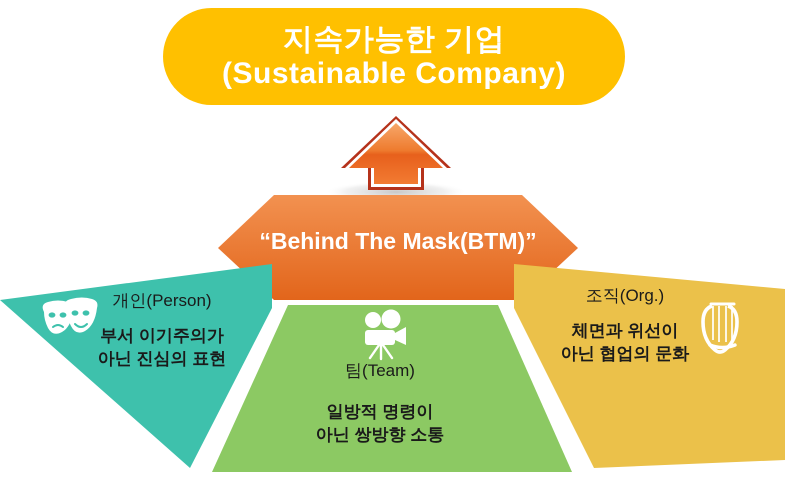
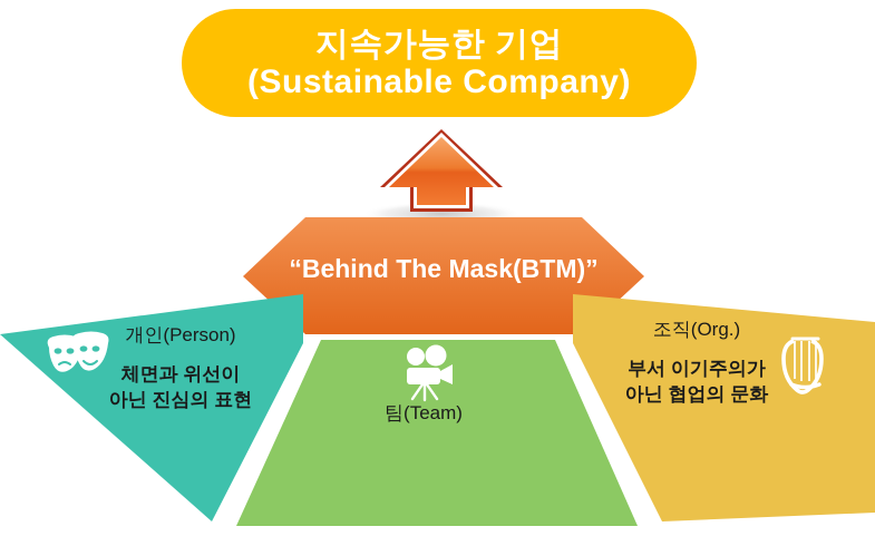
  지속가능한 기업
  (Sustainable Company)
  “Behind The Mask(BTM)”
  개인(Person)
- 부서 이기주의가
+ 체면과 위선이
  아닌 진심의 표현
  팀(Team)
- 일방적 명령이
- 아닌 쌍방향 소통
  조직(Org.)
- 체면과 위선이
+ 부서 이기주의가
  아닌 협업의 문화
